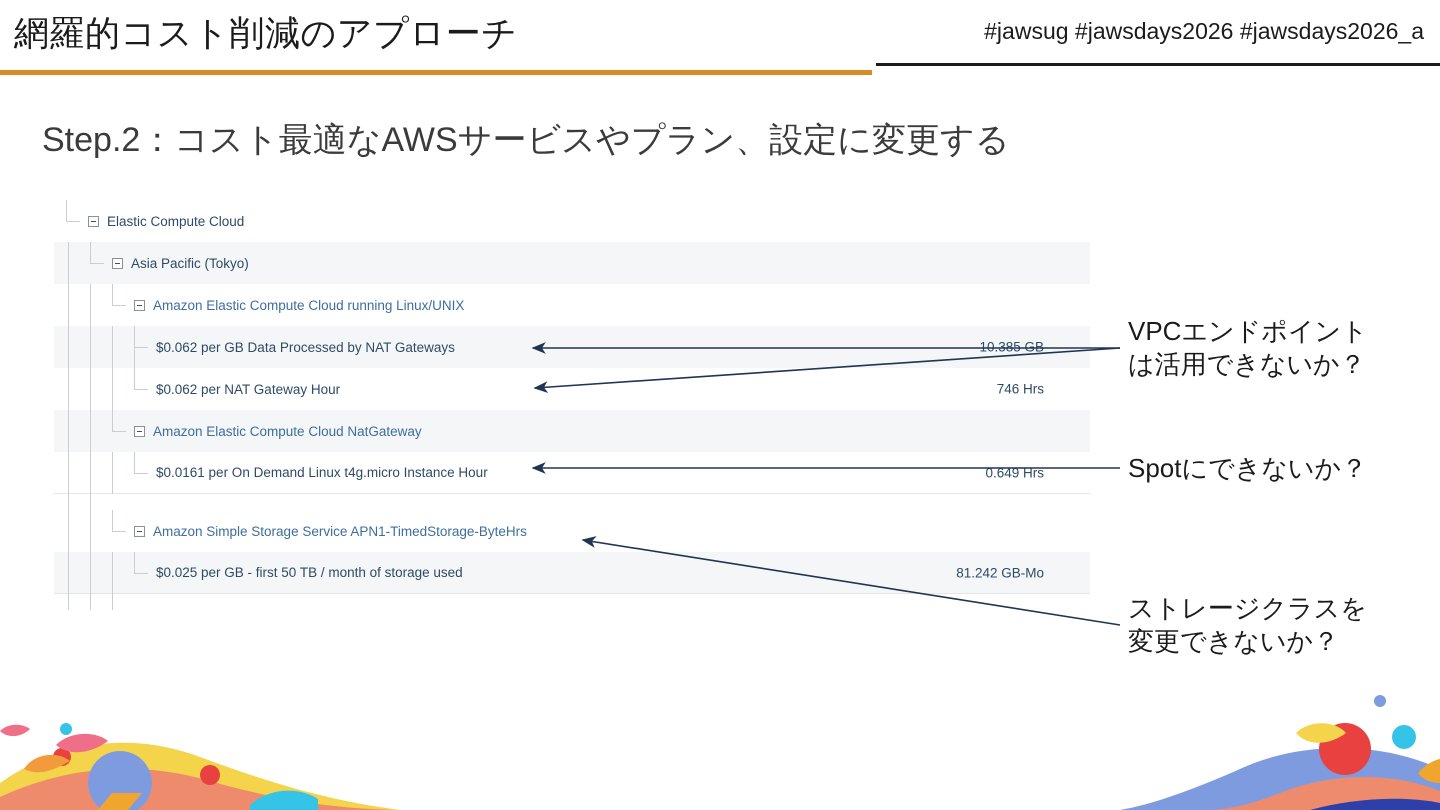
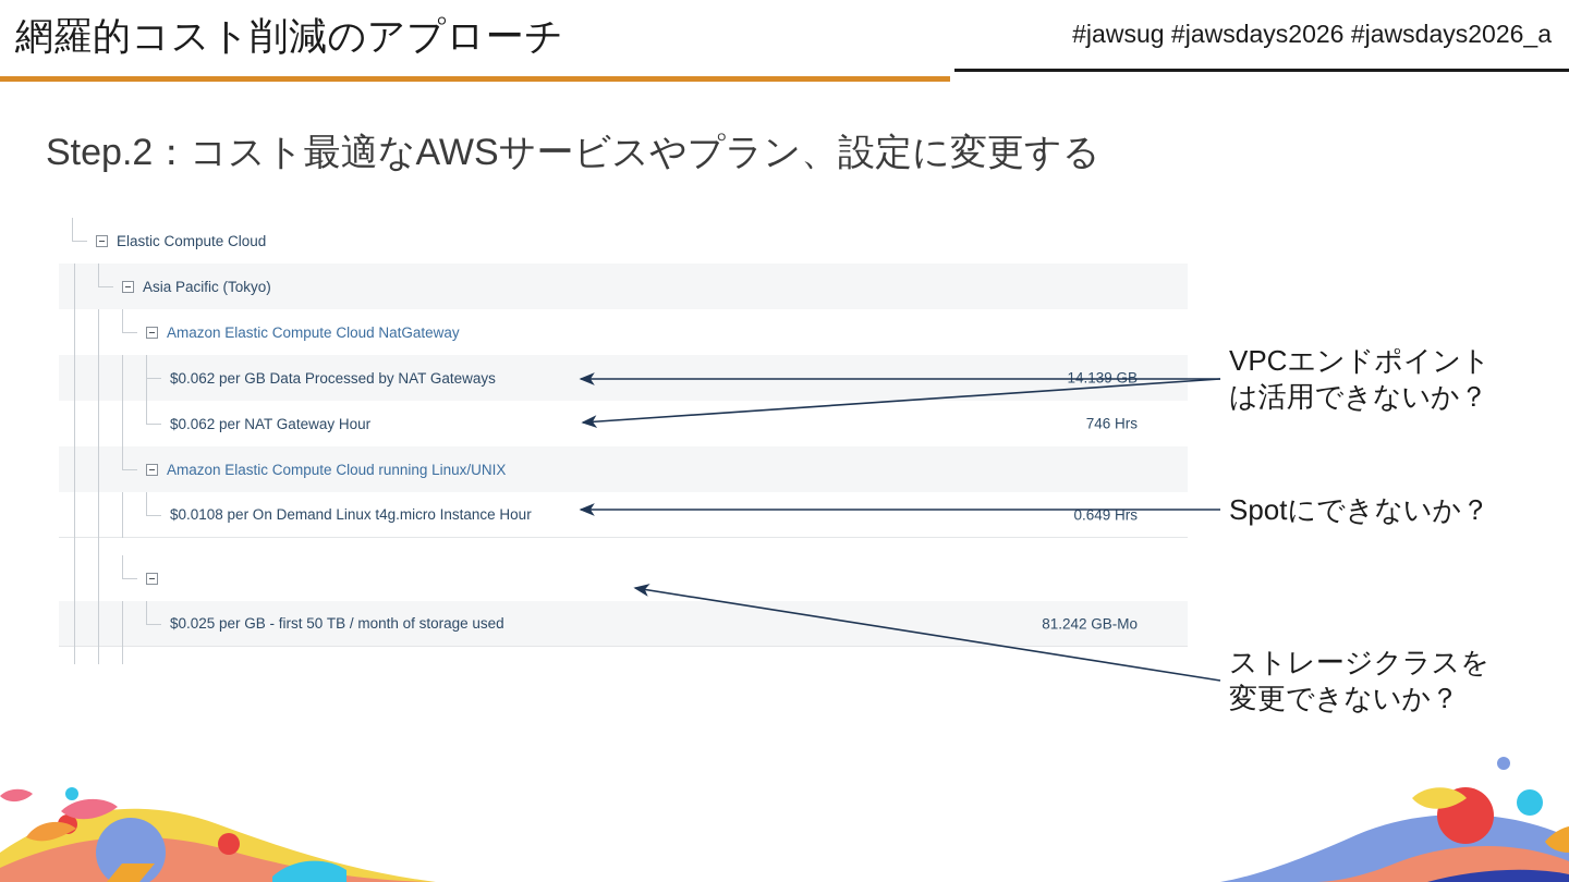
  網羅的コスト削減のアプローチ
  #jawsug #jawsdays2026 #jawsdays2026_a
  Step.2：コスト最適なAWSサービスやプラン、設定に変更する
  Elastic Compute Cloud
  Asia Pacific (Tokyo)
- Amazon Elastic Compute Cloud running Linux/UNIX
+ Amazon Elastic Compute Cloud NatGateway
  $0.062 per GB Data Processed by NAT Gateways
- 10.385 GB
+ 14.139 GB
  $0.062 per NAT Gateway Hour
  746 Hrs
- Amazon Elastic Compute Cloud NatGateway
+ Amazon Elastic Compute Cloud running Linux/UNIX
- $0.0161 per On Demand Linux t4g.micro Instance Hour
+ $0.0108 per On Demand Linux t4g.micro Instance Hour
  0.649 Hrs
- Amazon Simple Storage Service APN1-TimedStorage-ByteHrs
  $0.025 per GB - first 50 TB / month of storage used
  81.242 GB-Mo
  VPCエンドポイント
  は活用できないか？
  Spotにできないか？
  ストレージクラスを
  変更できないか？
